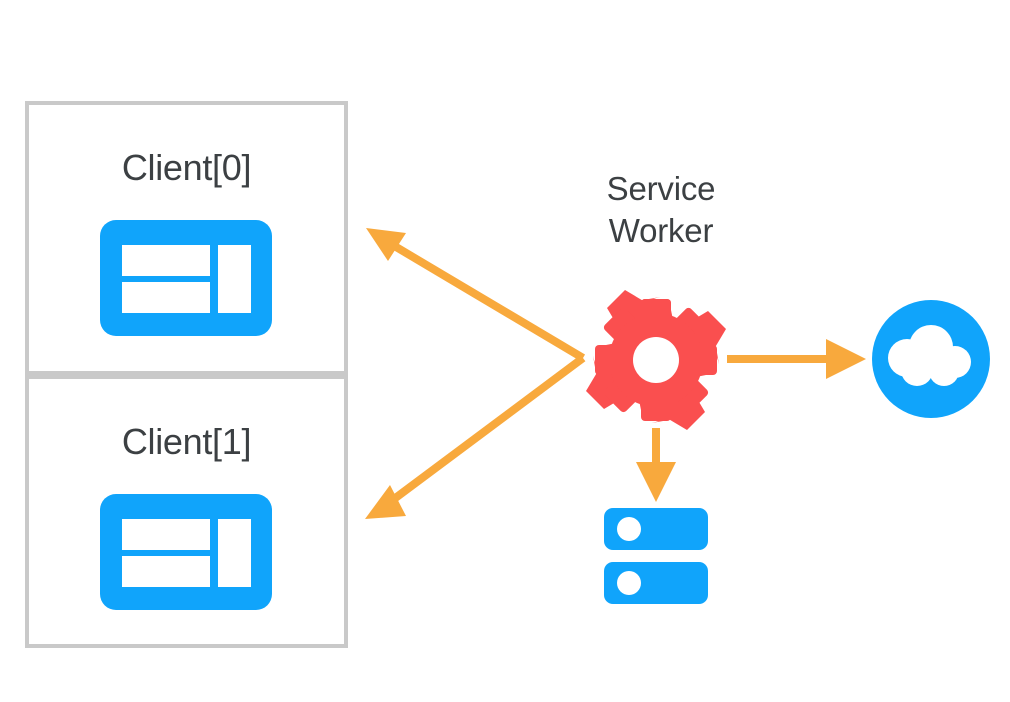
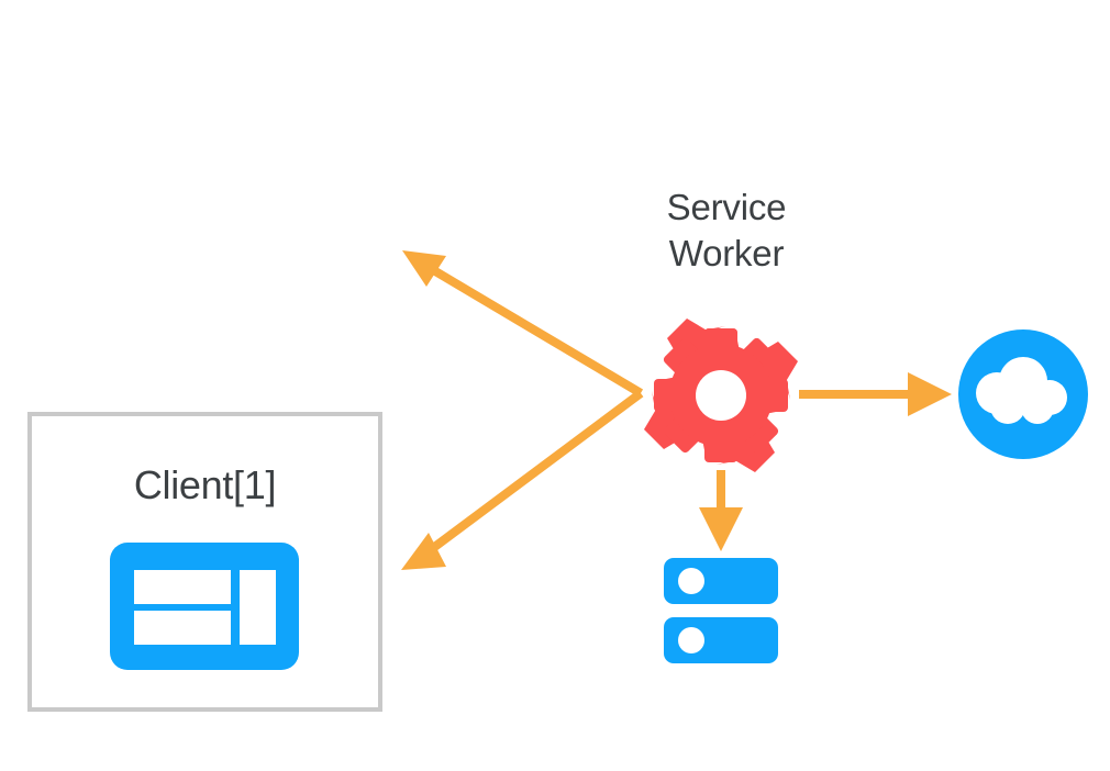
- Client[0]
  Client[1]
  Service
  Worker
